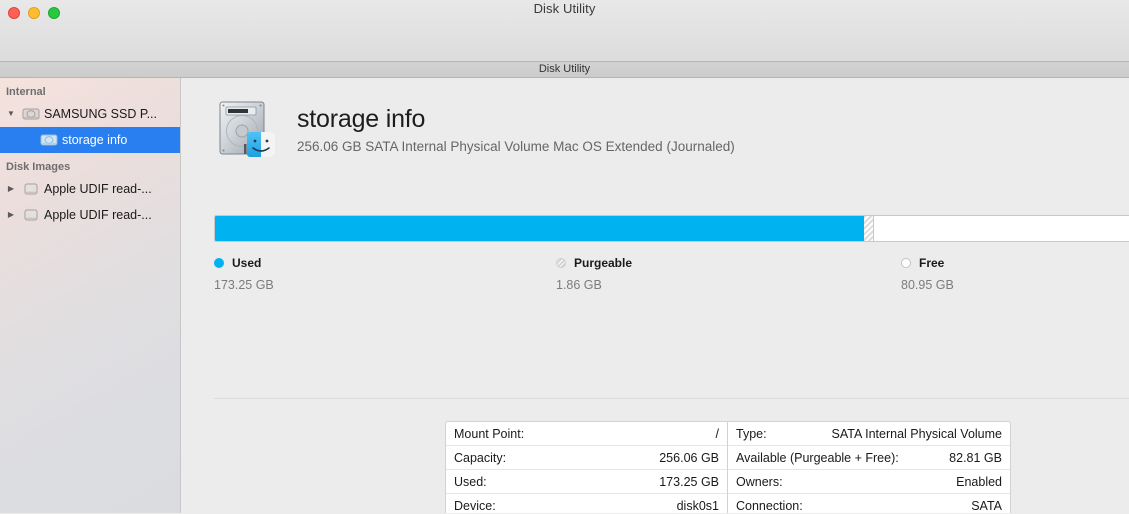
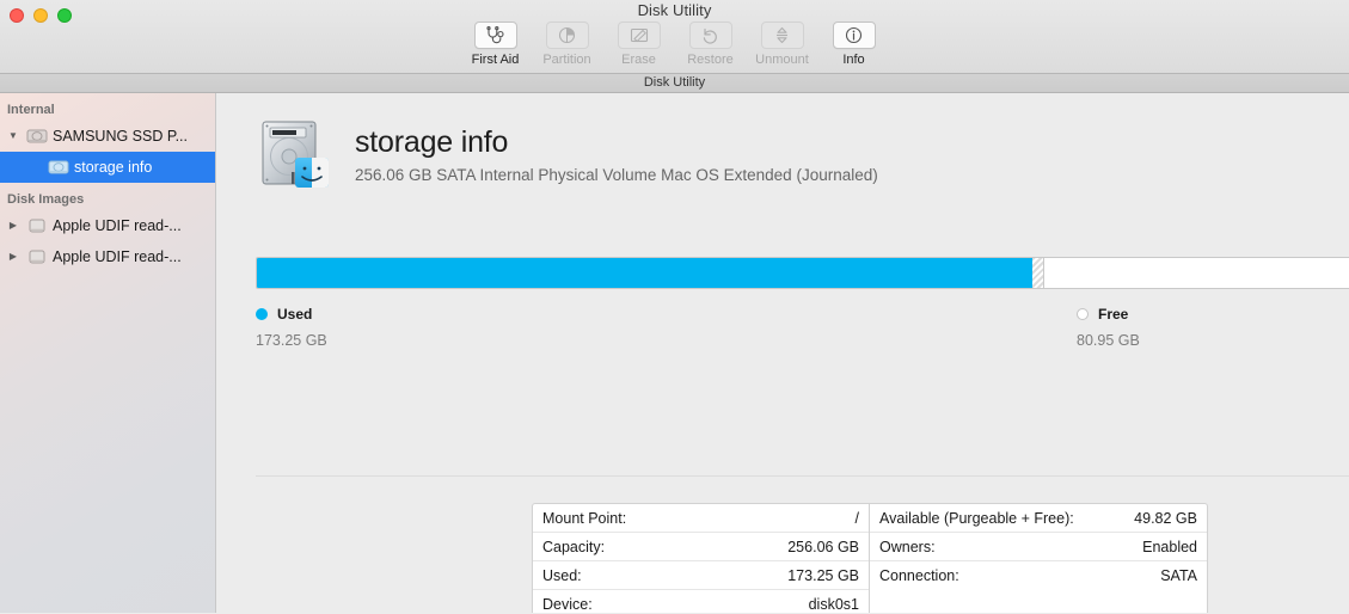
  Disk Utility
+ First Aid
+ Partition
+ Erase
+ Restore
+ Unmount
+ Info
  Disk Utility
  Internal
  ▼
  SAMSUNG SSD P...
  storage info
  Disk Images
  ▶
  Apple UDIF read-...
  ▶
  Apple UDIF read-...
  storage info
  256.06 GB SATA Internal Physical Volume Mac OS Extended (Journaled)
  Used
  173.25 GB
- Purgeable
- 1.86 GB
  Free
  80.95 GB
  Mount Point:
  /
  Capacity:
  256.06 GB
  Used:
  173.25 GB
  Device:
  disk0s1
- Type:
- SATA Internal Physical Volume
  Available (Purgeable + Free):
- 82.81 GB
+ 49.82 GB
  Owners:
  Enabled
  Connection:
  SATA
